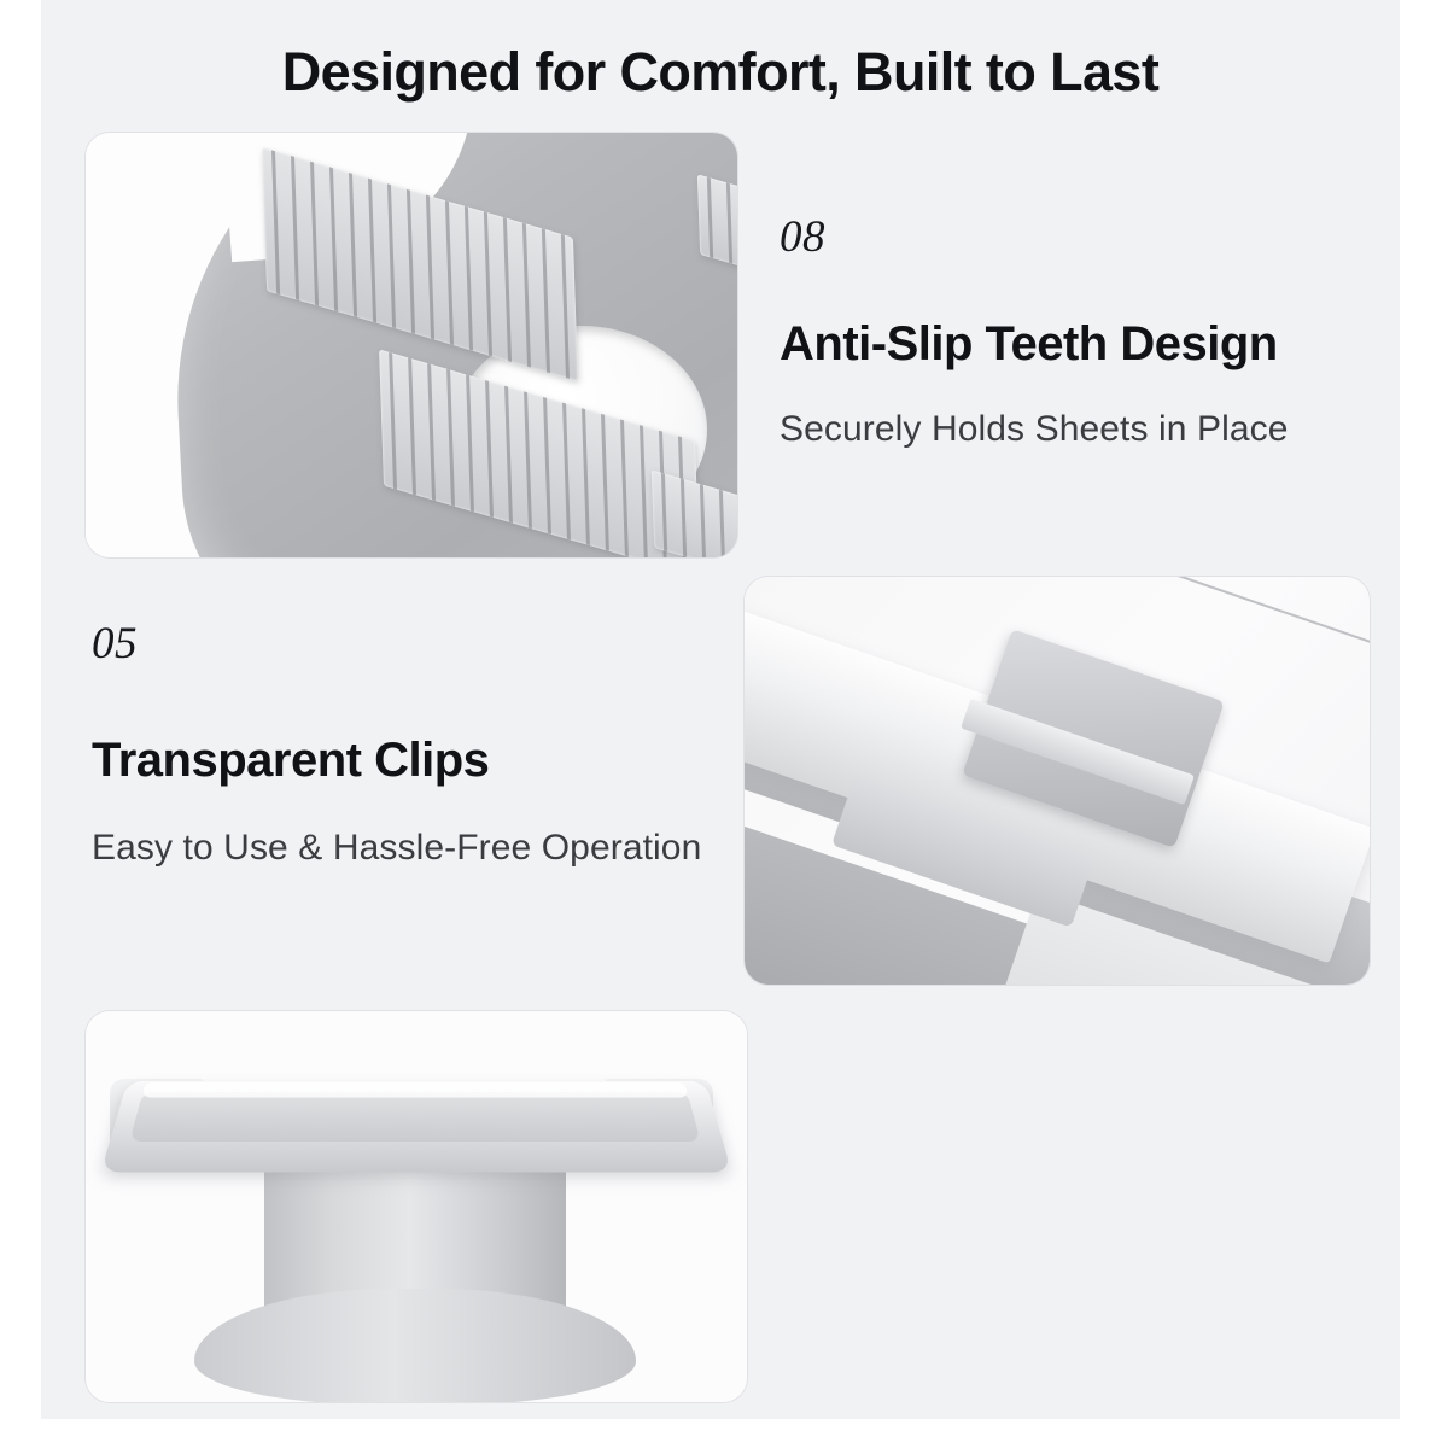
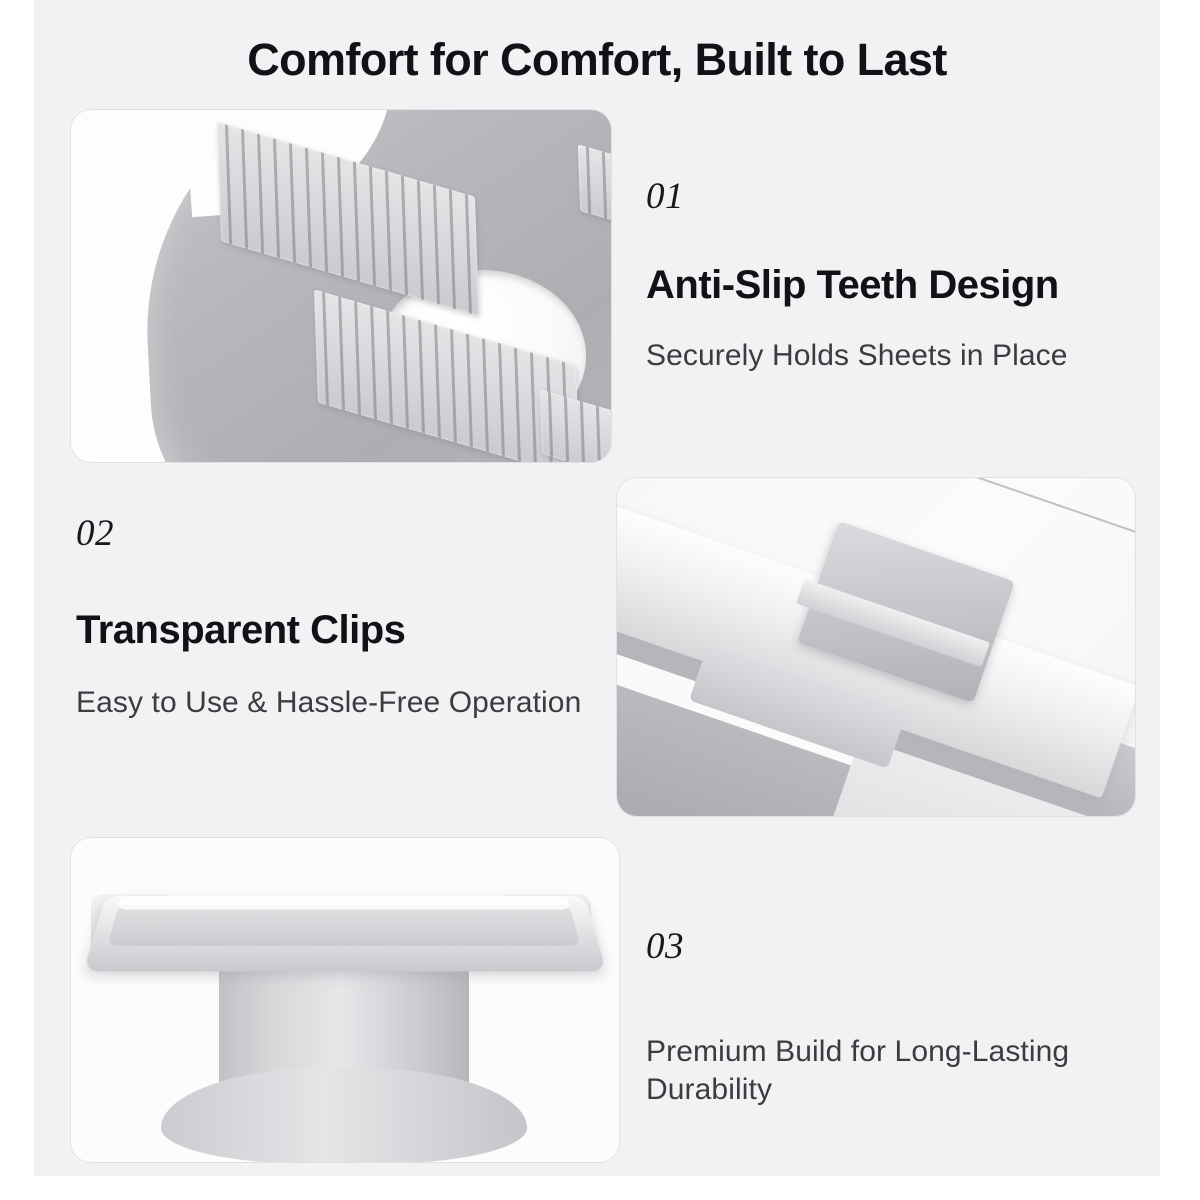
- Designed for Comfort, Built to Last
+ Comfort for Comfort, Built to Last
- 08
+ 01
  Anti-Slip Teeth Design
  Securely Holds Sheets in Place
- 05
+ 02
  Transparent Clips
  Easy to Use & Hassle-Free Operation
+ 03
+ Premium Build for Long-Lasting Durability
